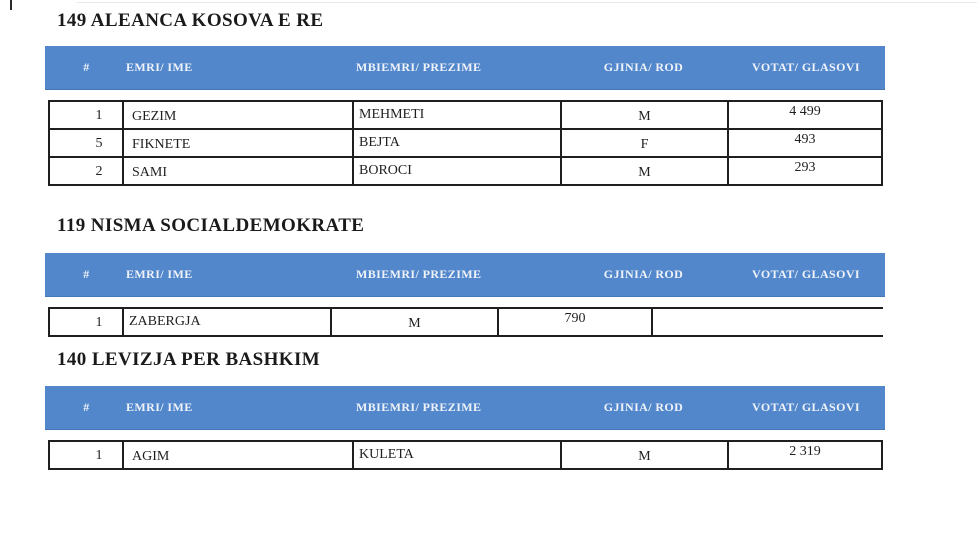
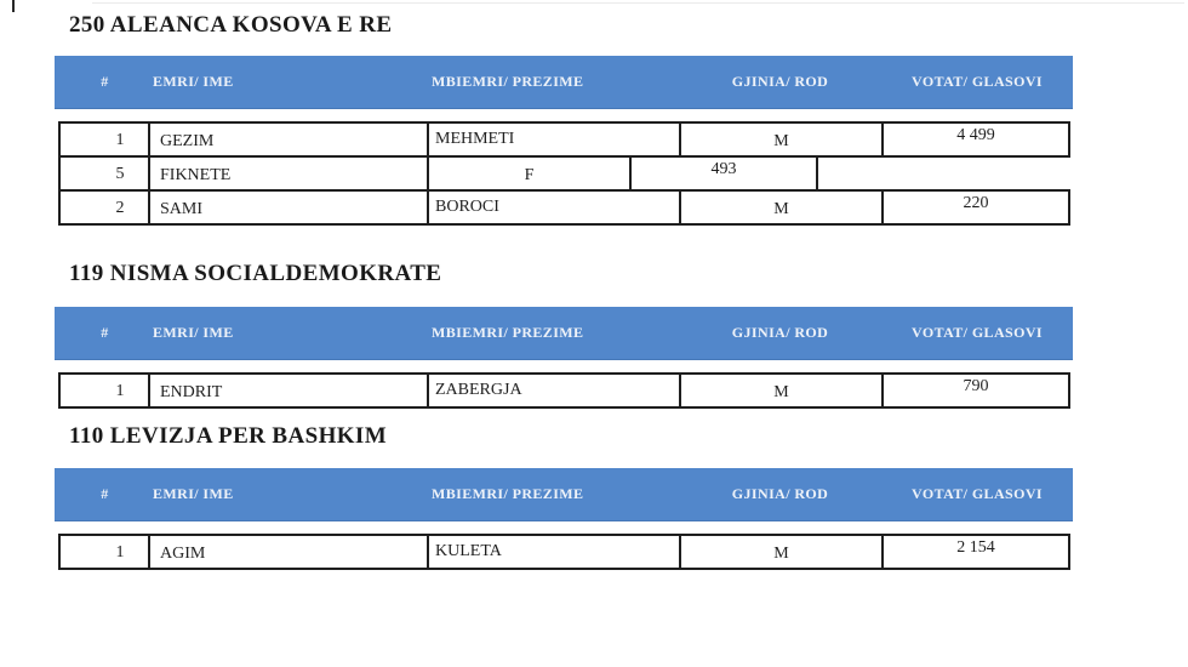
- 149 ALEANCA KOSOVA E RE
+ 250 ALEANCA KOSOVA E RE
  #
  EMRI/ IME
  MBIEMRI/ PREZIME
  GJINIA/ ROD
  VOTAT/ GLASOVI
  1
  GEZIM
  MEHMETI
  M
  4 499
  5
  FIKNETE
- BEJTA
  F
  493
  2
  SAMI
  BOROCI
  M
- 293
+ 220
  119 NISMA SOCIALDEMOKRATE
  #
  EMRI/ IME
  MBIEMRI/ PREZIME
  GJINIA/ ROD
  VOTAT/ GLASOVI
  1
+ ENDRIT
  ZABERGJA
  M
  790
- 140 LEVIZJA PER BASHKIM
+ 110 LEVIZJA PER BASHKIM
  #
  EMRI/ IME
  MBIEMRI/ PREZIME
  GJINIA/ ROD
  VOTAT/ GLASOVI
  1
  AGIM
  KULETA
  M
- 2 319
+ 2 154
